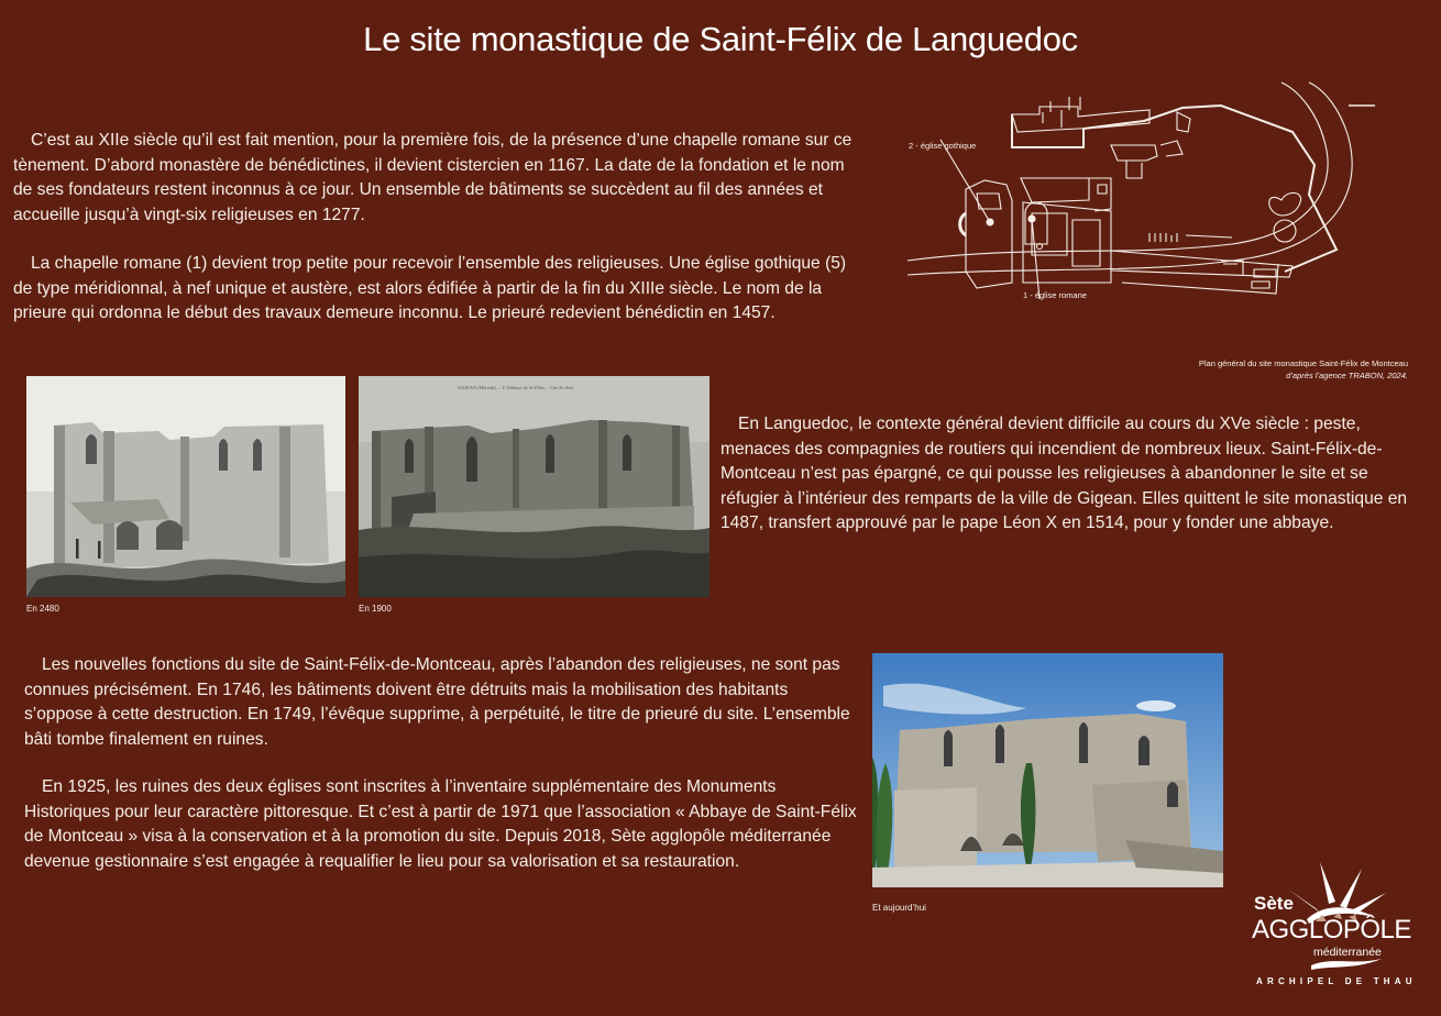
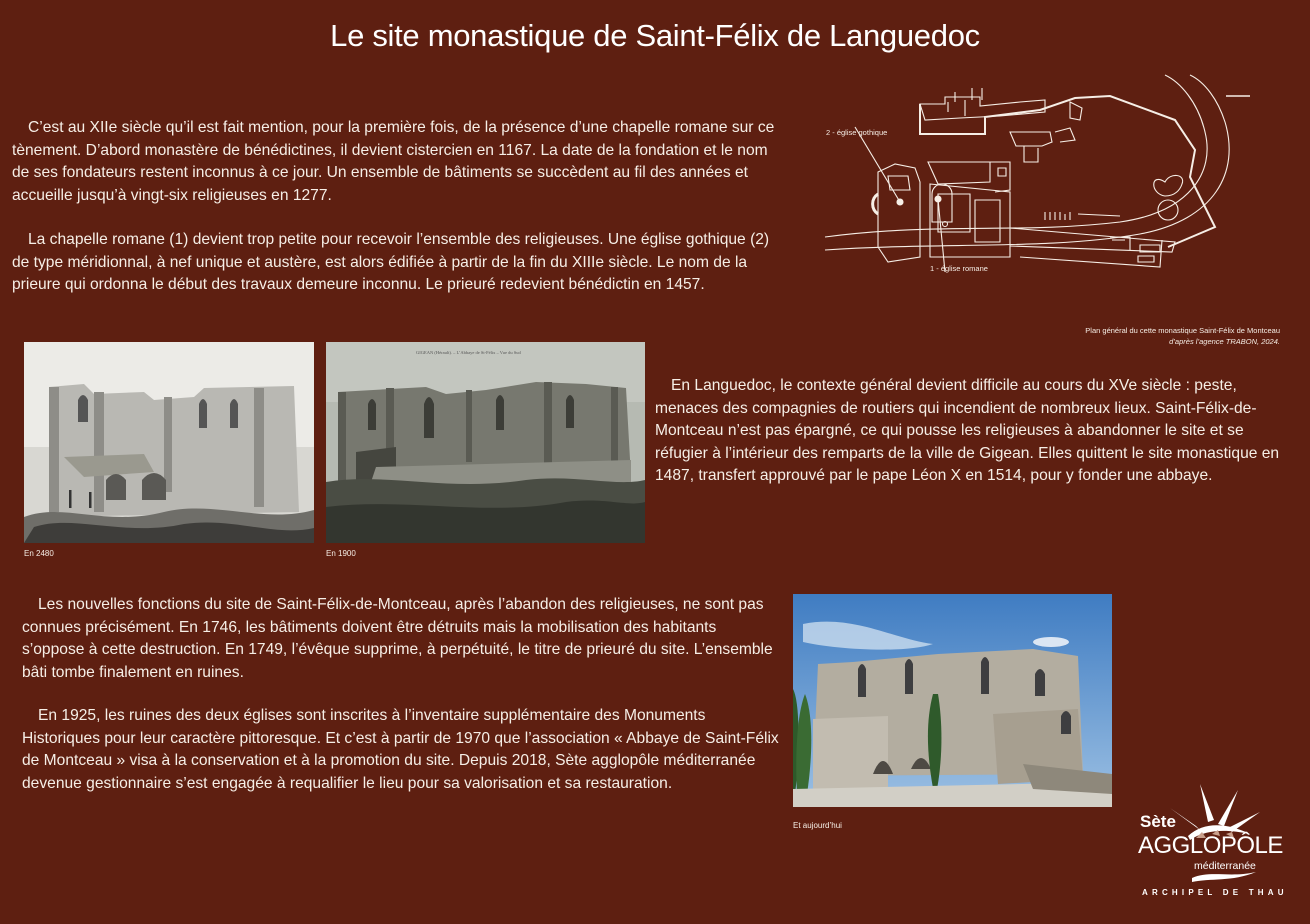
  Le site monastique de Saint-Félix de Languedoc
  C’est au XIIe siècle qu’il est fait mention, pour la première fois, de la présence d’une chapelle romane sur ce tènement. D’abord monastère de bénédictines, il devient cistercien en 1167. La date de la fondation et le nom de ses fondateurs restent inconnus à ce jour. Un ensemble de bâtiments se succèdent au fil des années et accueille jusqu’à vingt-six religieuses en 1277.
- La chapelle romane (1) devient trop petite pour recevoir l’ensemble des religieuses. Une église gothique (5) de type méridionnal, à nef unique et austère, est alors édifiée à partir de la fin du XIIIe siècle. Le nom de la prieure qui ordonna le début des travaux demeure inconnu. Le prieuré redevient bénédictin en 1457.
+ La chapelle romane (1) devient trop petite pour recevoir l’ensemble des religieuses. Une église gothique (2) de type méridionnal, à nef unique et austère, est alors édifiée à partir de la fin du XIIIe siècle. Le nom de la prieure qui ordonna le début des travaux demeure inconnu. Le prieuré redevient bénédictin en 1457.
  2 - église gothique
  1 - église romane
- Plan général du site monastique Saint-Félix de Montceau
+ Plan général du cette monastique Saint-Félix de Montceau
  d’après l’agence TRABON, 2024.
  En 2480
  En 1900
  En Languedoc, le contexte général devient difficile au cours du XVe siècle : peste, menaces des compagnies de routiers qui incendient de nombreux lieux. Saint-Félix-de-Montceau n’est pas épargné, ce qui pousse les religieuses à abandonner le site et se réfugier à l’intérieur des remparts de la ville de Gigean. Elles quittent le site monastique en 1487, transfert approuvé par le pape Léon X en 1514, pour y fonder une abbaye.
  Les nouvelles fonctions du site de Saint-Félix-de-Montceau, après l’abandon des religieuses, ne sont pas connues précisément. En 1746, les bâtiments doivent être détruits mais la mobilisation des habitants s’oppose à cette destruction. En 1749, l’évêque supprime, à perpétuité, le titre de prieuré du site. L’ensemble bâti tombe finalement en ruines.
- En 1925, les ruines des deux églises sont inscrites à l’inventaire supplémentaire des Monuments Historiques pour leur caractère pittoresque. Et c’est à partir de 1971 que l’association « Abbaye de Saint-Félix de Montceau » visa à la conservation et à la promotion du site. Depuis 2018, Sète agglopôle méditerranée devenue gestionnaire s’est engagée à requalifier le lieu pour sa valorisation et sa restauration.
+ En 1925, les ruines des deux églises sont inscrites à l’inventaire supplémentaire des Monuments Historiques pour leur caractère pittoresque. Et c’est à partir de 1970 que l’association « Abbaye de Saint-Félix de Montceau » visa à la conservation et à la promotion du site. Depuis 2018, Sète agglopôle méditerranée devenue gestionnaire s’est engagée à requalifier le lieu pour sa valorisation et sa restauration.
  Et aujourd’hui
  Sète
  AGGLOPÔLE
  méditerranée
  ARCHIPEL DE THAU
